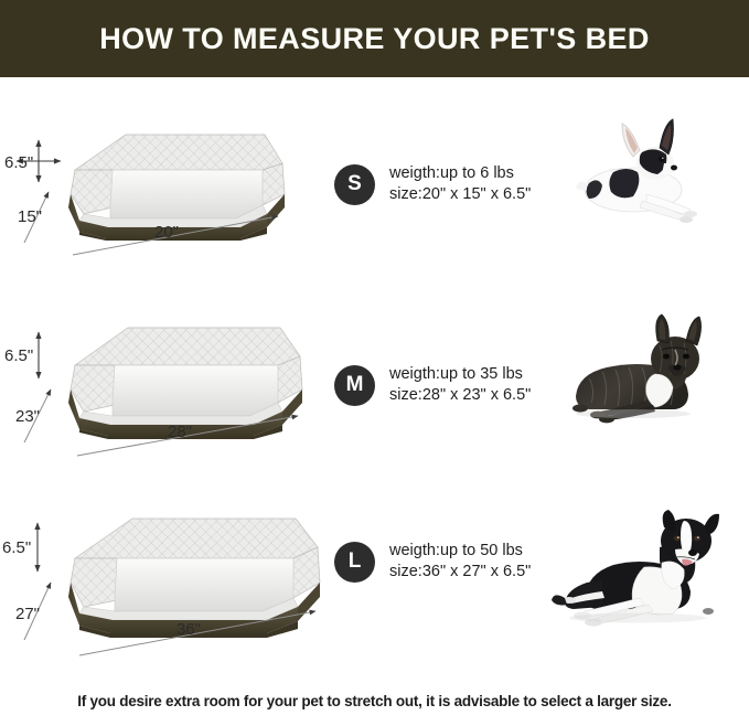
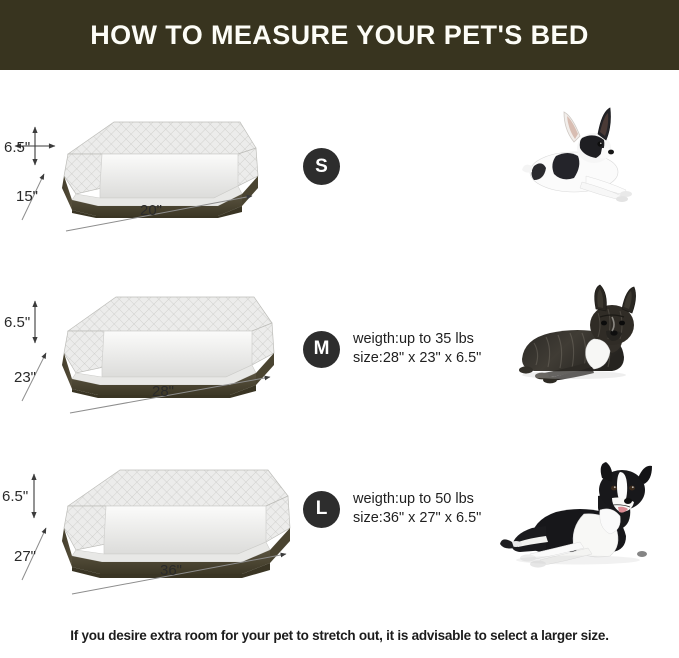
  HOW TO MEASURE YOUR PET'S BED
  6.5"
  15"
  20"
  S
- weigth:up to 6 lbs
- size:20" x 15" x 6.5"
  6.5"
  23"
  28"
  M
  weigth:up to 35 lbs
  size:28" x 23" x 6.5"
  6.5"
  27"
  36"
  L
  weigth:up to 50 lbs
  size:36" x 27" x 6.5"
  If you desire extra room for your pet to stretch out, it is advisable to select a larger size.
